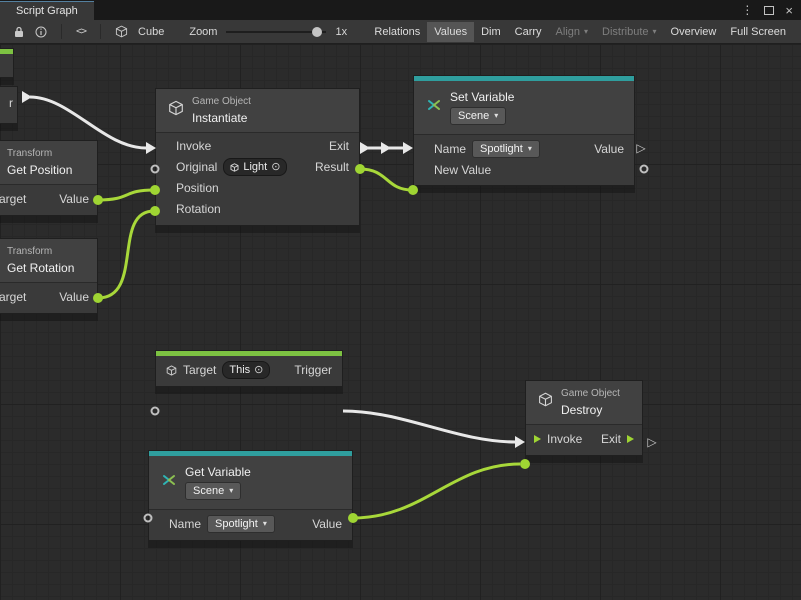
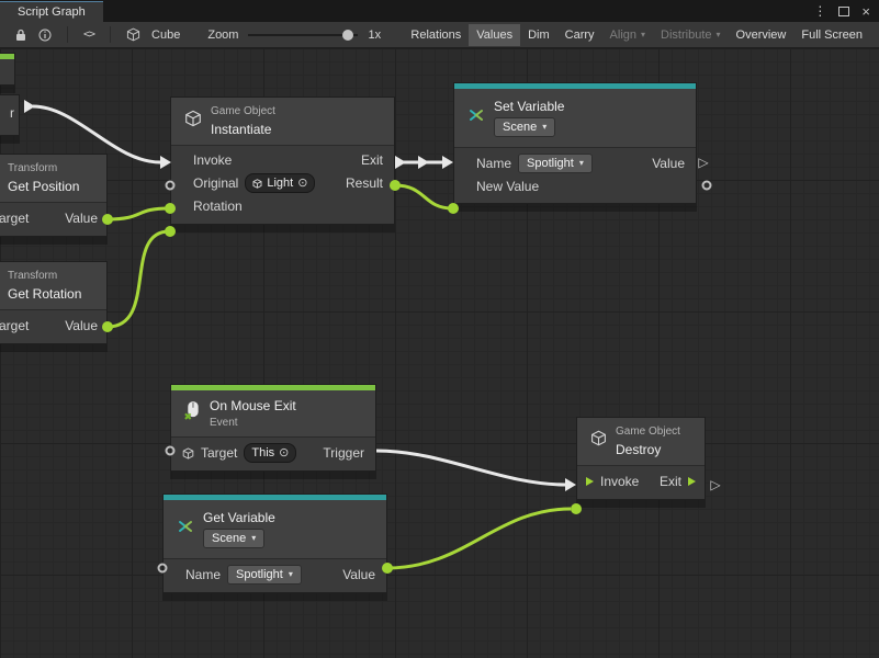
  Script Graph
  ⋮
  ×
  <>
  Cube
  Zoom
  1x
  Relations
  Values
  Dim
  Carry
  Align
  ▾
  Distribute
  ▾
  Overview
  Full Screen
  r
  Transform
  Get Position
  arget
  Value
  Transform
  Get Rotation
  arget
  Value
  Game Object
  Instantiate
  Invoke
  Exit
  Original
  Light
  ⊙
  Result
- Position
  Rotation
  Set Variable
  Scene
  ▾
  Name
  Spotlight
  ▾
  Value
  New Value
+ On Mouse Exit
+ Event
  Target
  This
  ⊙
  Trigger
  Get Variable
  Scene
  ▾
  Name
  Spotlight
  ▾
  Value
  Game Object
  Destroy
  Invoke
  Exit
  ▷
  ▷
